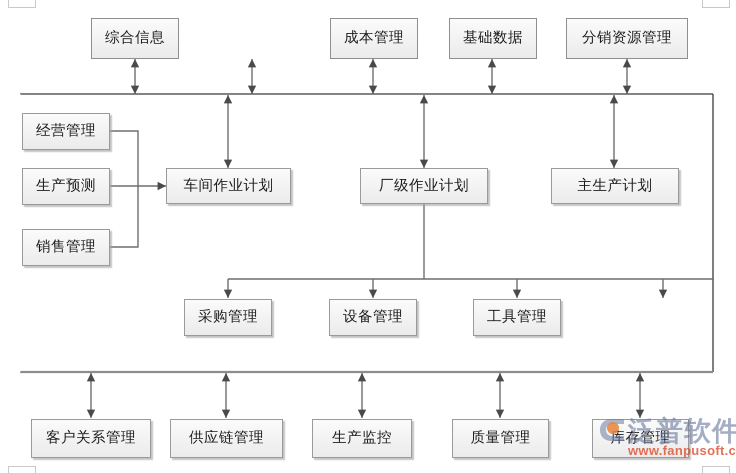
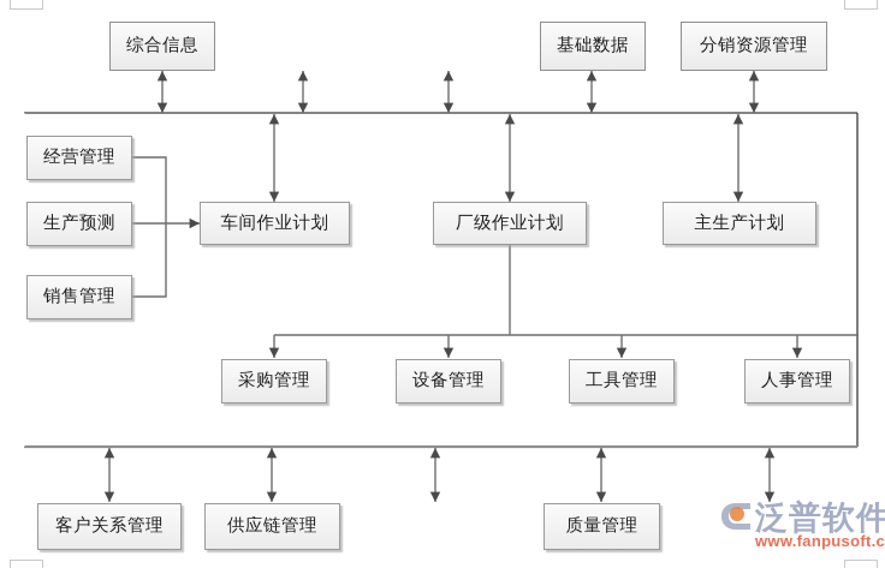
  综合信息
- 成本管理
  基础数据
  分销资源管理
  经营管理
  生产预测
  销售管理
  车间作业计划
  厂级作业计划
  主生产计划
  采购管理
  设备管理
  工具管理
+ 人事管理
  客户关系管理
  供应链管理
- 生产监控
  质量管理
- 库存管理
  泛普软件
  www.fanpusoft.c
